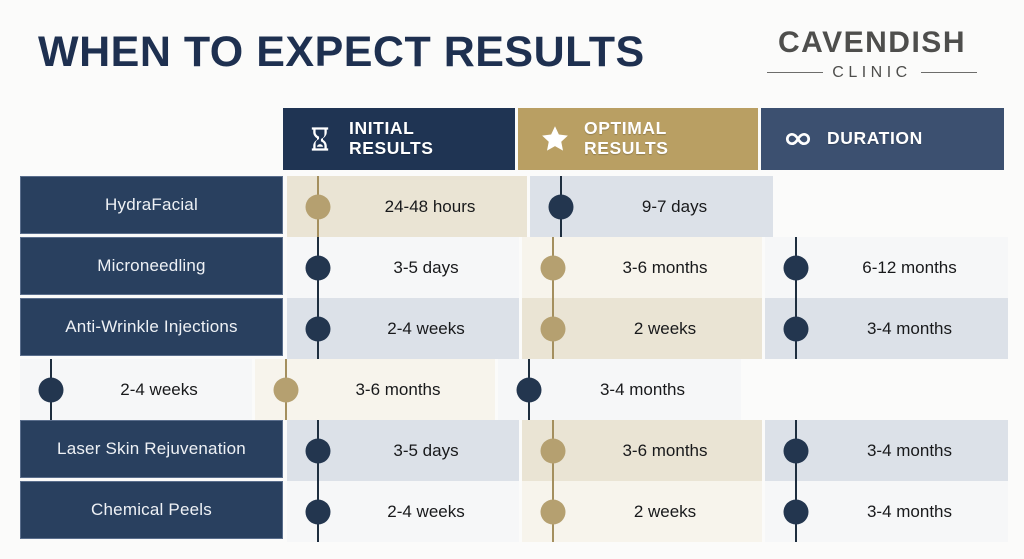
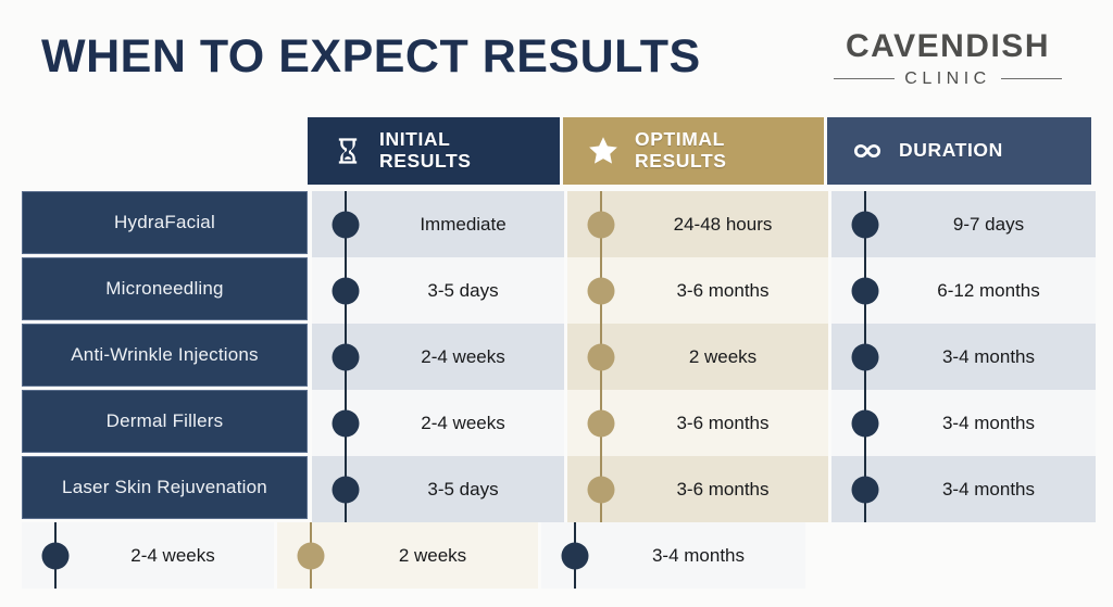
  WHEN TO EXPECT RESULTS
  CAVENDISH
  CLINIC
  INITIAL
  RESULTS
  OPTIMAL
  RESULTS
  DURATION
  HydraFacial
+ Immediate
  24-48 hours
  9-7 days
  Microneedling
  3-5 days
  3-6 months
  6-12 months
  Anti-Wrinkle Injections
  2-4 weeks
  2 weeks
  3-4 months
+ Dermal Fillers
  2-4 weeks
  3-6 months
  3-4 months
  Laser Skin Rejuvenation
  3-5 days
  3-6 months
  3-4 months
- Chemical Peels
  2-4 weeks
  2 weeks
  3-4 months
